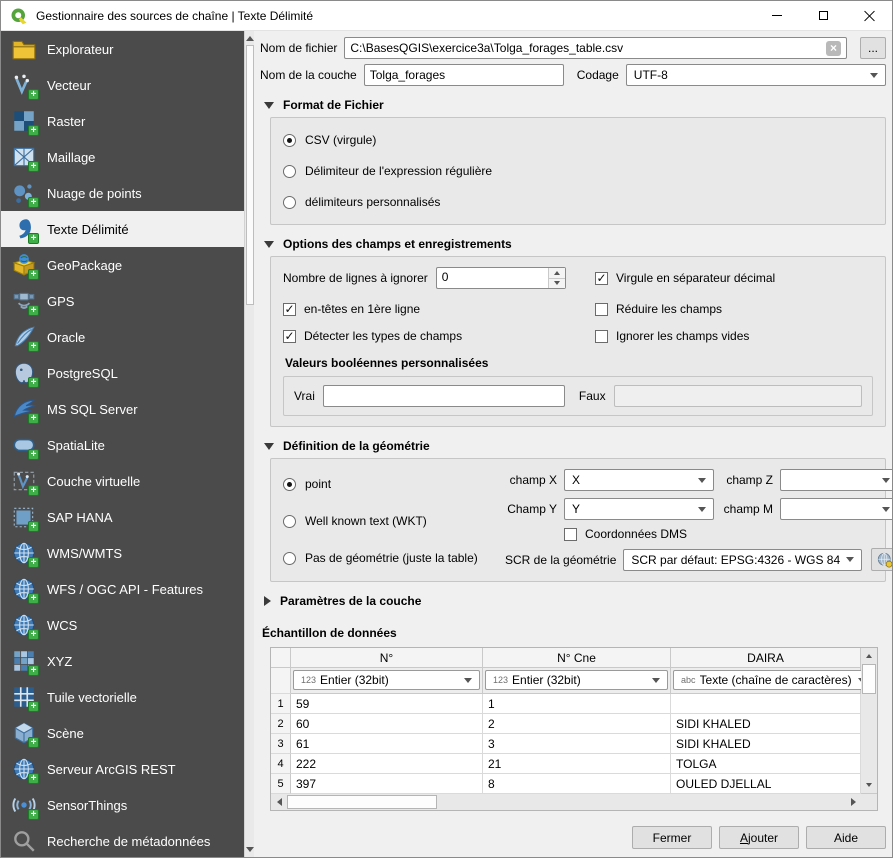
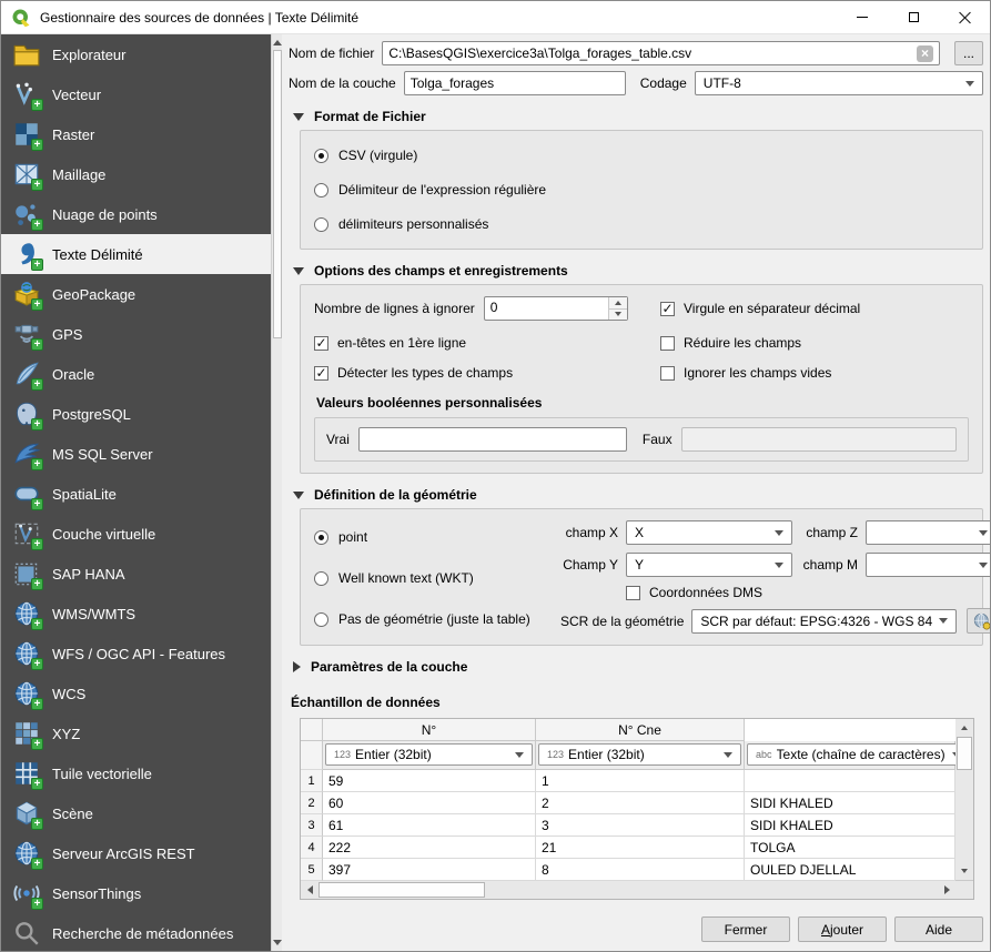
- Gestionnaire des sources de chaîne | Texte Délimité
+ Gestionnaire des sources de données | Texte Délimité
  Explorateur
  +
  Vecteur
  +
  Raster
  +
  Maillage
  +
  Nuage de points
  +
  Texte Délimité
  +
  GeoPackage
  +
  GPS
  +
  Oracle
  +
  PostgreSQL
  +
  MS SQL Server
  +
  SpatiaLite
  +
  Couche virtuelle
  +
  SAP HANA
  +
  WMS/WMTS
  +
  WFS / OGC API - Features
  +
  WCS
  +
  XYZ
  +
  Tuile vectorielle
  +
  Scène
  +
  Serveur ArcGIS REST
  +
  SensorThings
  Recherche de métadonnées
  Nom de fichier
  C:\BasesQGIS\exercice3a\Tolga_forages_table.csv
  ×
  ...
  Nom de la couche
  Tolga_forages
  Codage
  UTF-8
  Format de Fichier
  CSV (virgule)
  Délimiteur de l'expression régulière
  délimiteurs personnalisés
  Options des champs et enregistrements
  Nombre de lignes à ignorer
  0
  Virgule en séparateur décimal
  en-têtes en 1ère ligne
  Réduire les champs
  Détecter les types de champs
  Ignorer les champs vides
  Valeurs booléennes personnalisées
  Vrai
  Faux
  Définition de la géométrie
  point
  Well known text (WKT)
  Pas de géométrie (juste la table)
  champ X
  X
  champ Z
  Champ Y
  Y
  champ M
  Coordonnées DMS
  SCR de la géométrie
  SCR par défaut: EPSG:4326 - WGS 84
  Paramètres de la couche
  Échantillon de données
  N°
  N° Cne
- DAIRA
  123
  Entier (32bit)
  123
  Entier (32bit)
  abc
  Texte (chaîne de caractères)
  1
  59
  1
  2
  60
  2
  SIDI KHALED
  3
  61
  3
  SIDI KHALED
  4
  222
  21
  TOLGA
  5
  397
  8
  OULED DJELLAL
  Fermer
  Ajouter
  Aide
